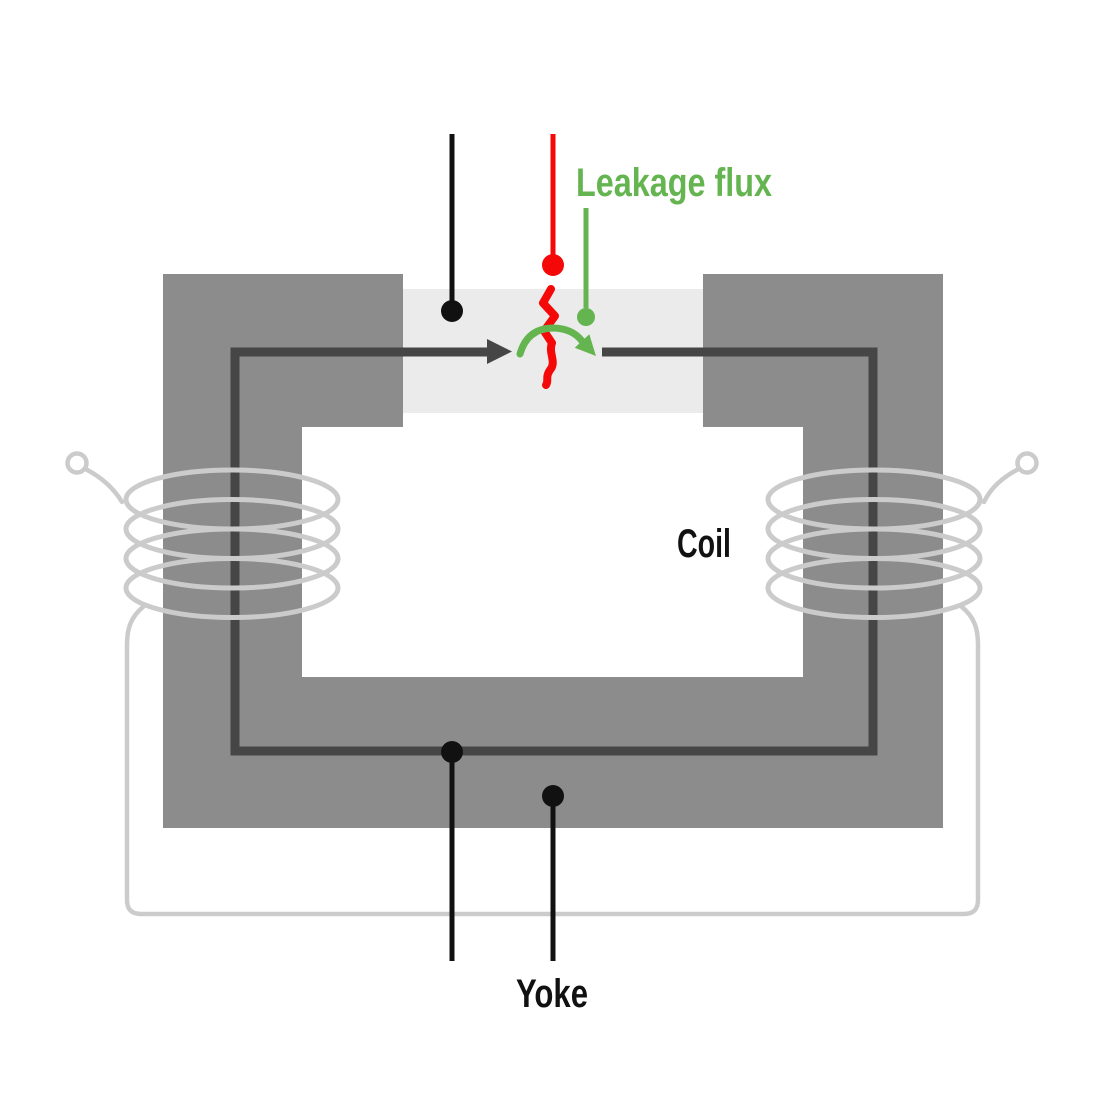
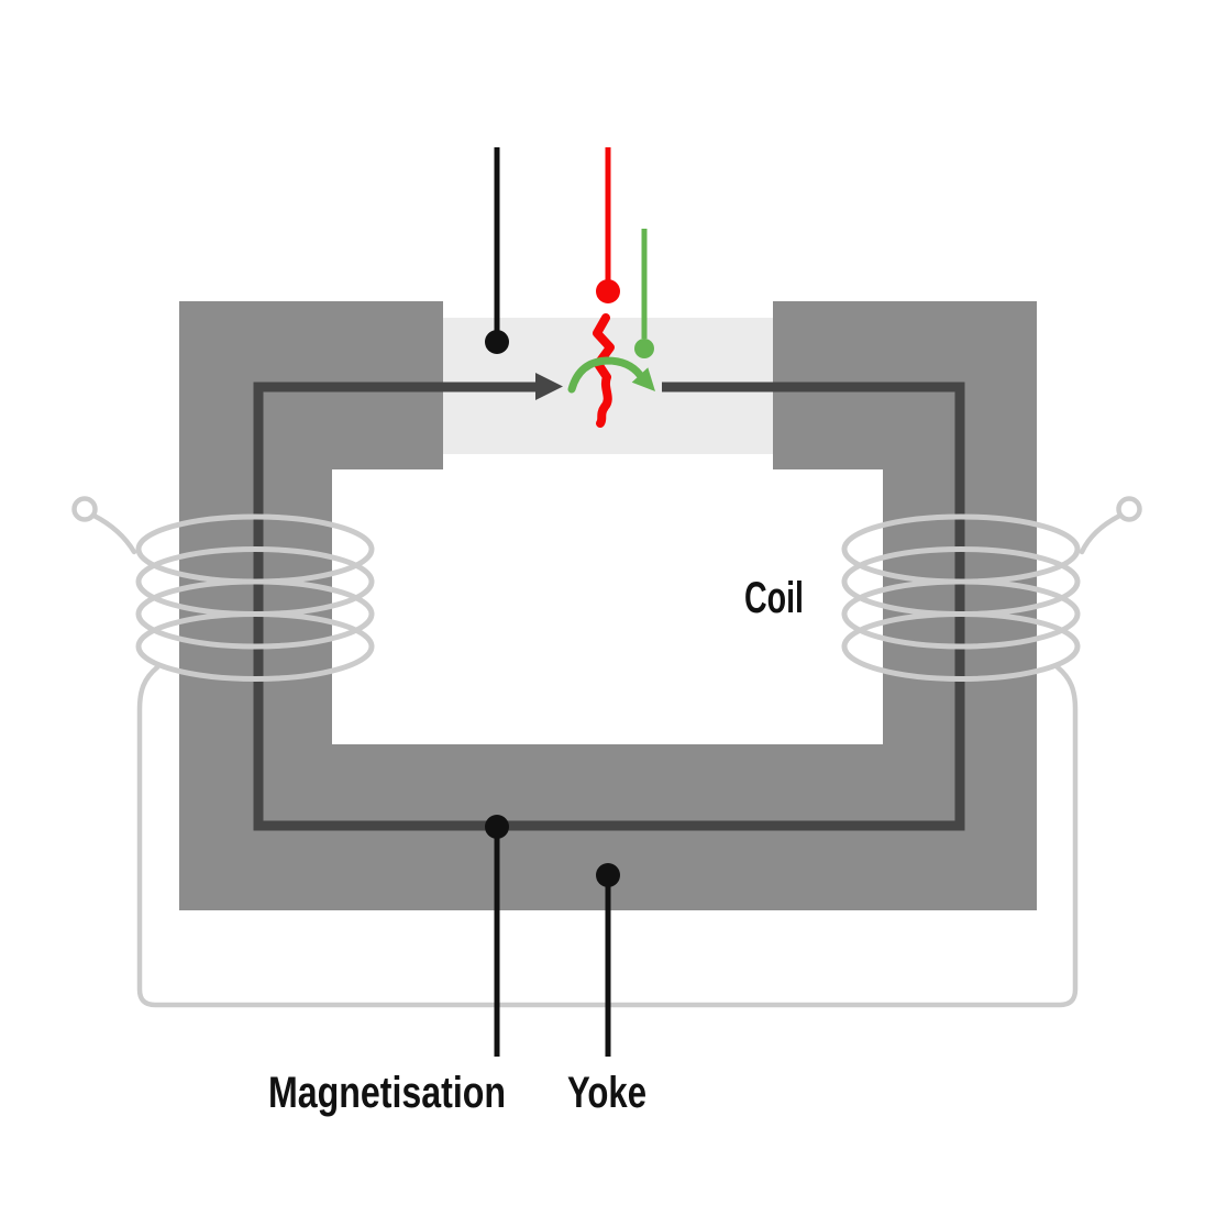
- Leakage flux
  Coil
+ Magnetisation
  Yoke
